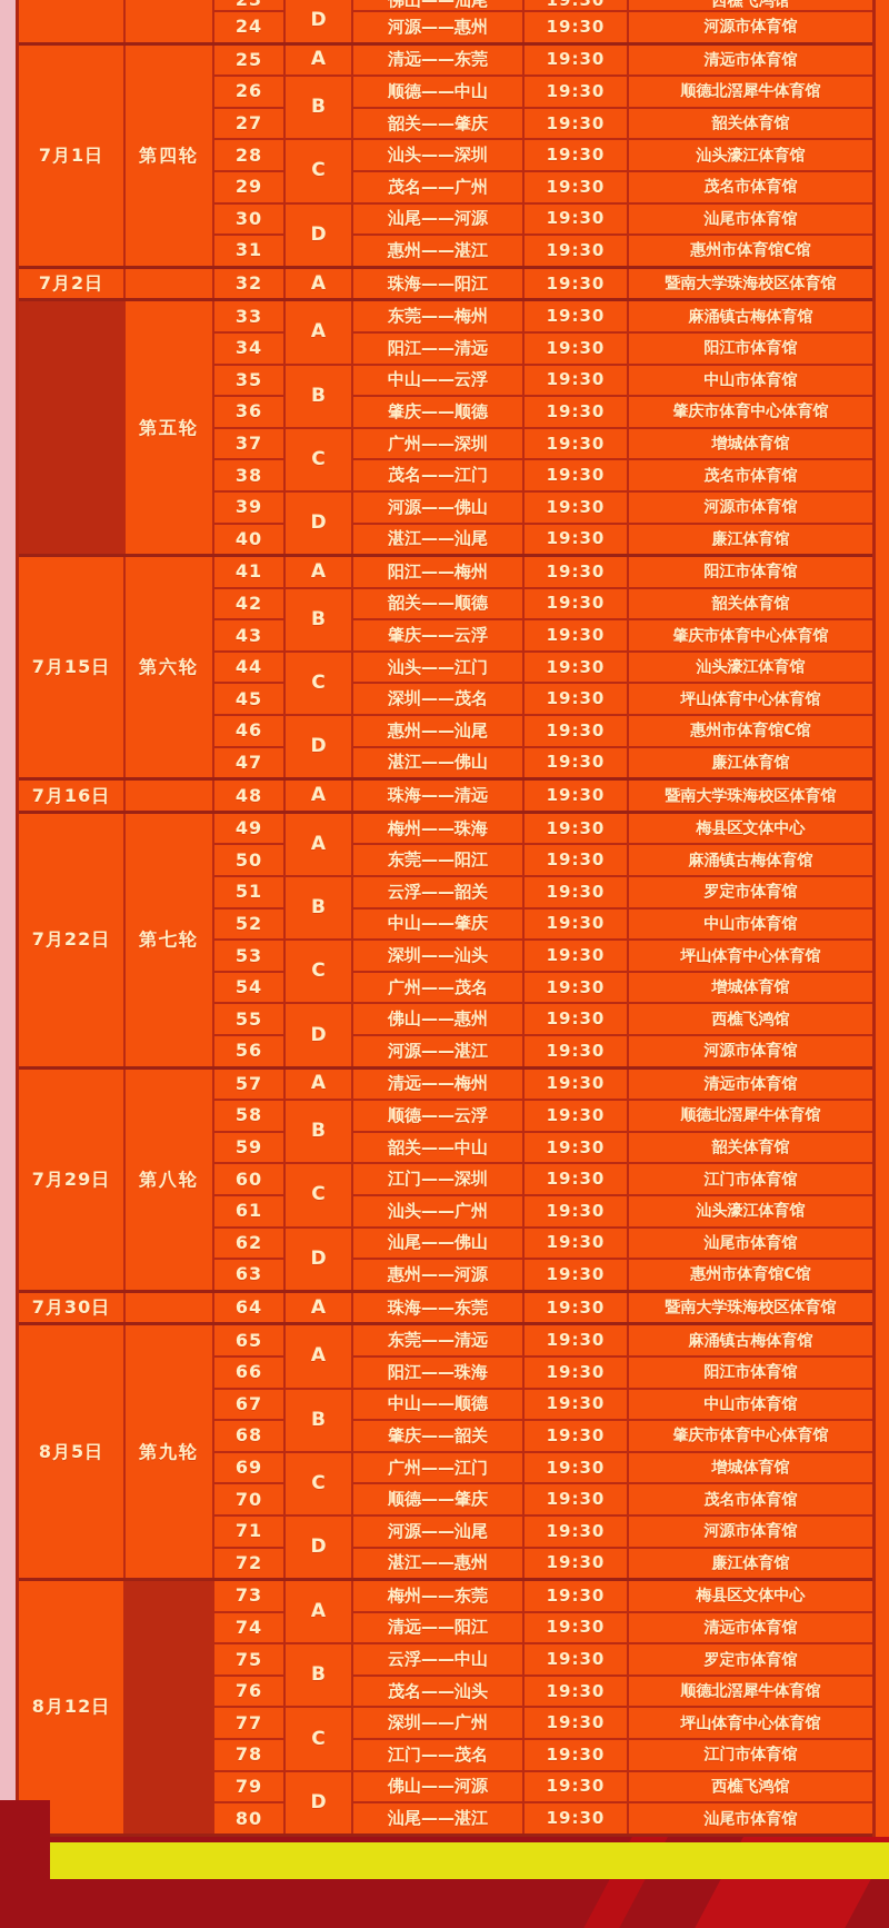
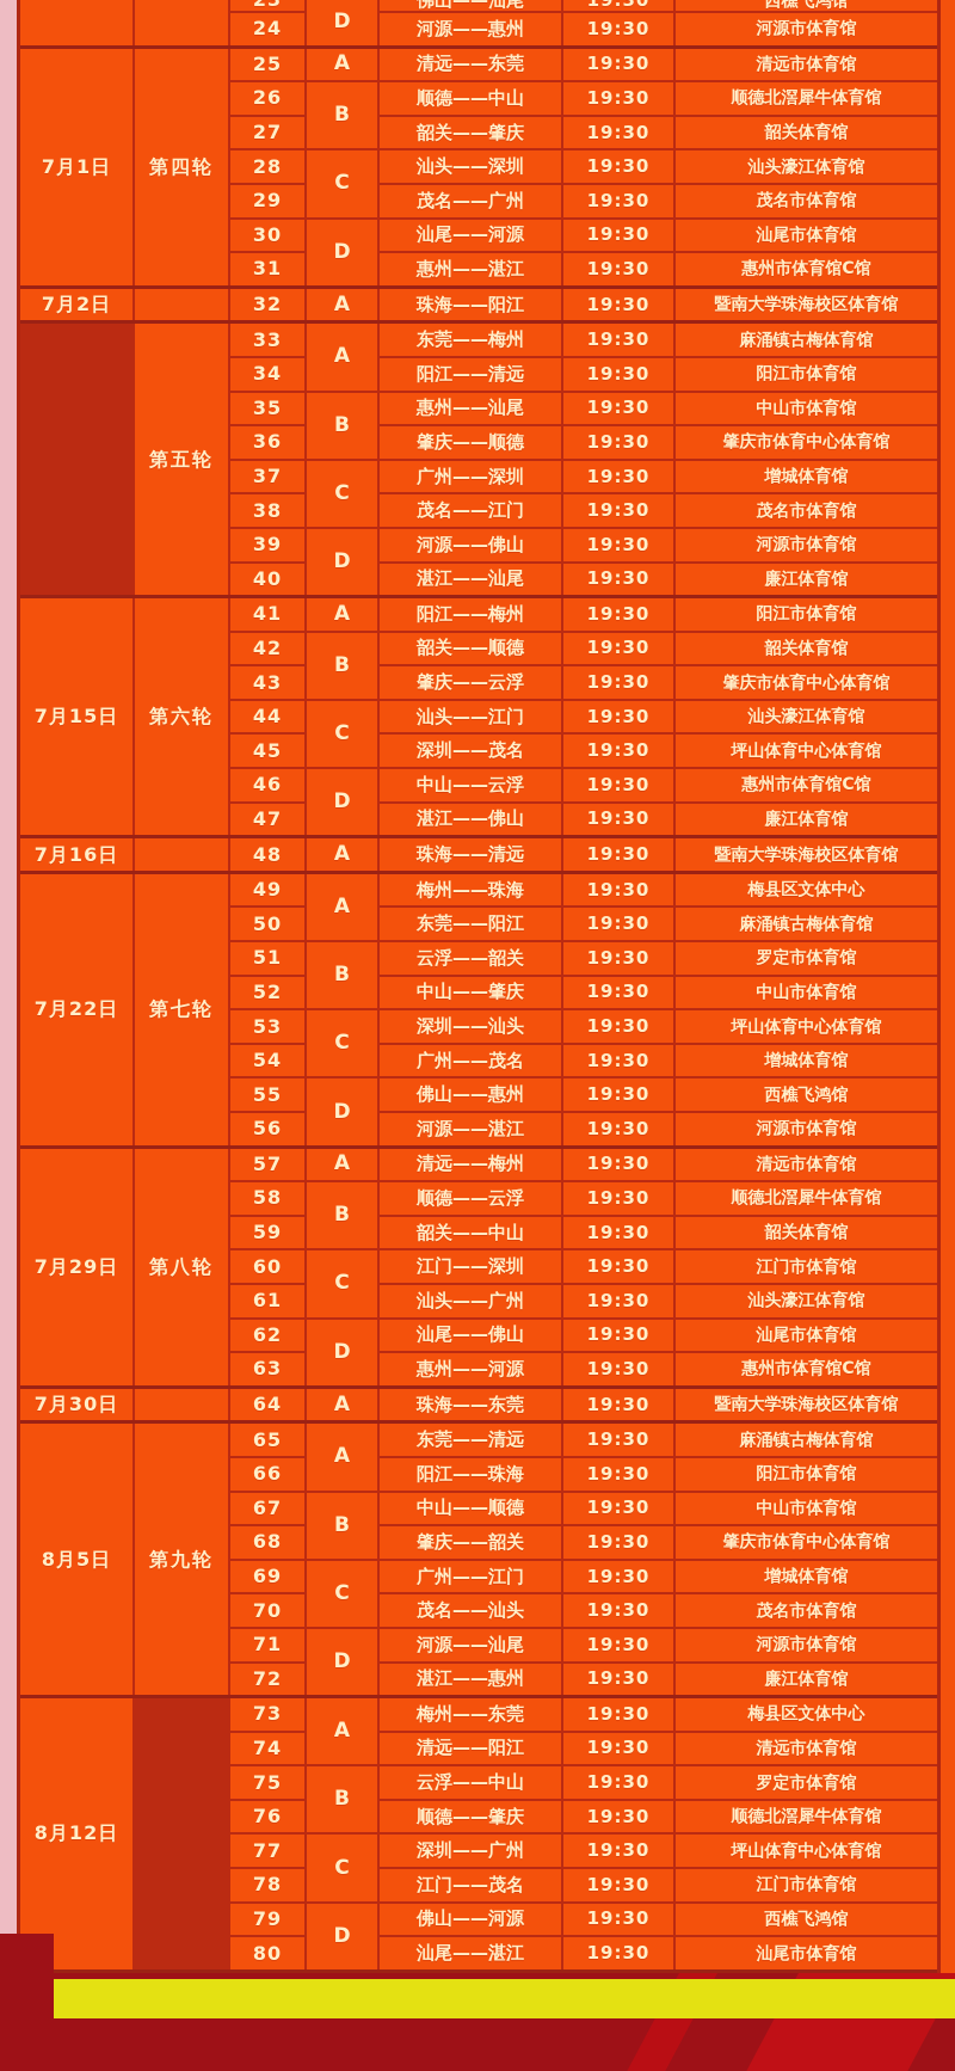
  D
  佛山——汕尾
  19:30
  西樵飞鸿馆
  24
  河源——惠州
  19:30
  河源市体育馆
  7月1日
  第四轮
  25
  A
  清远——东莞
  19:30
  清远市体育馆
  26
  B
  顺德——中山
  19:30
  顺德北滘犀牛体育馆
  27
  韶关——肇庆
  19:30
  韶关体育馆
  28
  C
  汕头——深圳
  19:30
  汕头濠江体育馆
  29
  茂名——广州
  19:30
  茂名市体育馆
  30
  D
  汕尾——河源
  19:30
  汕尾市体育馆
  31
  惠州——湛江
  19:30
  惠州市体育馆C馆
  7月2日
  32
  A
  珠海——阳江
  19:30
  暨南大学珠海校区体育馆
  第五轮
  33
  A
  东莞——梅州
  19:30
  麻涌镇古梅体育馆
  34
  阳江——清远
  19:30
  阳江市体育馆
  35
  B
- 中山——云浮
+ 惠州——汕尾
  19:30
  中山市体育馆
  36
  肇庆——顺德
  19:30
  肇庆市体育中心体育馆
  37
  C
  广州——深圳
  19:30
  增城体育馆
  38
  茂名——江门
  19:30
  茂名市体育馆
  39
  D
  河源——佛山
  19:30
  河源市体育馆
  40
  湛江——汕尾
  19:30
  廉江体育馆
  7月15日
  第六轮
  41
  A
  阳江——梅州
  19:30
  阳江市体育馆
  42
  B
  韶关——顺德
  19:30
  韶关体育馆
  43
  肇庆——云浮
  19:30
  肇庆市体育中心体育馆
  44
  C
  汕头——江门
  19:30
  汕头濠江体育馆
  45
  深圳——茂名
  19:30
  坪山体育中心体育馆
  46
  D
- 惠州——汕尾
+ 中山——云浮
  19:30
  惠州市体育馆C馆
  47
  湛江——佛山
  19:30
  廉江体育馆
  7月16日
  48
  A
  珠海——清远
  19:30
  暨南大学珠海校区体育馆
  7月22日
  第七轮
  49
  A
  梅州——珠海
  19:30
  梅县区文体中心
  50
  东莞——阳江
  19:30
  麻涌镇古梅体育馆
  51
  B
  云浮——韶关
  19:30
  罗定市体育馆
  52
  中山——肇庆
  19:30
  中山市体育馆
  53
  C
  深圳——汕头
  19:30
  坪山体育中心体育馆
  54
  广州——茂名
  19:30
  增城体育馆
  55
  D
  佛山——惠州
  19:30
  西樵飞鸿馆
  56
  河源——湛江
  19:30
  河源市体育馆
  7月29日
  第八轮
  57
  A
  清远——梅州
  19:30
  清远市体育馆
  58
  B
  顺德——云浮
  19:30
  顺德北滘犀牛体育馆
  59
  韶关——中山
  19:30
  韶关体育馆
  60
  C
  江门——深圳
  19:30
  江门市体育馆
  61
  汕头——广州
  19:30
  汕头濠江体育馆
  62
  D
  汕尾——佛山
  19:30
  汕尾市体育馆
  63
  惠州——河源
  19:30
  惠州市体育馆C馆
  7月30日
  64
  A
  珠海——东莞
  19:30
  暨南大学珠海校区体育馆
  8月5日
  第九轮
  65
  A
  东莞——清远
  19:30
  麻涌镇古梅体育馆
  66
  阳江——珠海
  19:30
  阳江市体育馆
  67
  B
  中山——顺德
  19:30
  中山市体育馆
  68
  肇庆——韶关
  19:30
  肇庆市体育中心体育馆
  69
  C
  广州——江门
  19:30
  增城体育馆
  70
- 顺德——肇庆
+ 茂名——汕头
  19:30
  茂名市体育馆
  71
  D
  河源——汕尾
  19:30
  河源市体育馆
  72
  湛江——惠州
  19:30
  廉江体育馆
  8月12日
  73
  A
  梅州——东莞
  19:30
  梅县区文体中心
  74
  清远——阳江
  19:30
  清远市体育馆
  75
  B
  云浮——中山
  19:30
  罗定市体育馆
  76
- 茂名——汕头
+ 顺德——肇庆
  19:30
  顺德北滘犀牛体育馆
  77
  C
  深圳——广州
  19:30
  坪山体育中心体育馆
  78
  江门——茂名
  19:30
  江门市体育馆
  79
  D
  佛山——河源
  19:30
  西樵飞鸿馆
  80
  汕尾——湛江
  19:30
  汕尾市体育馆
